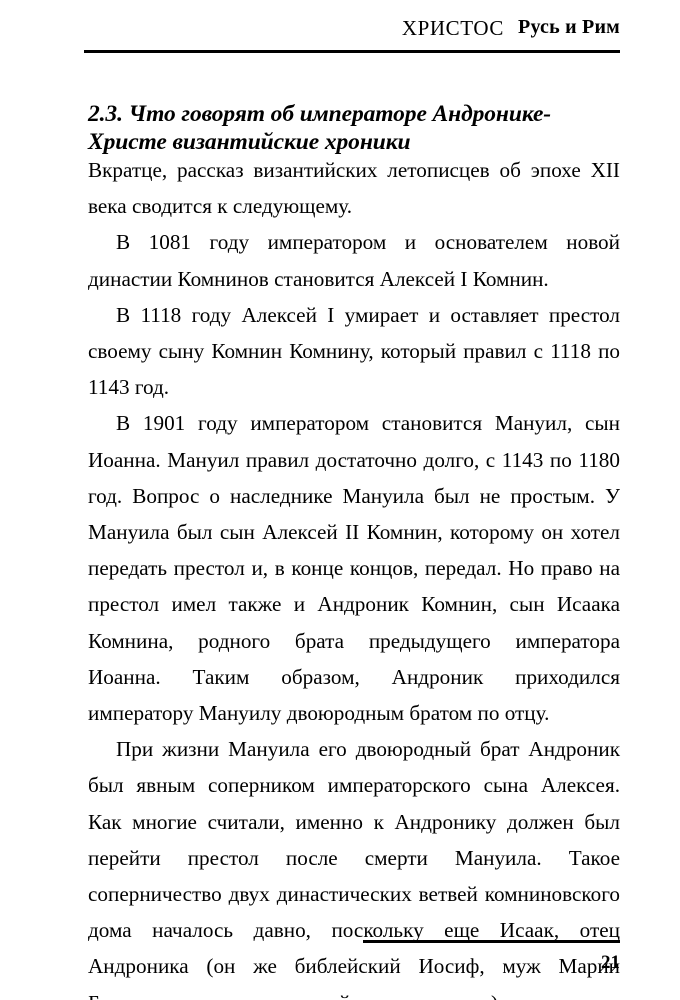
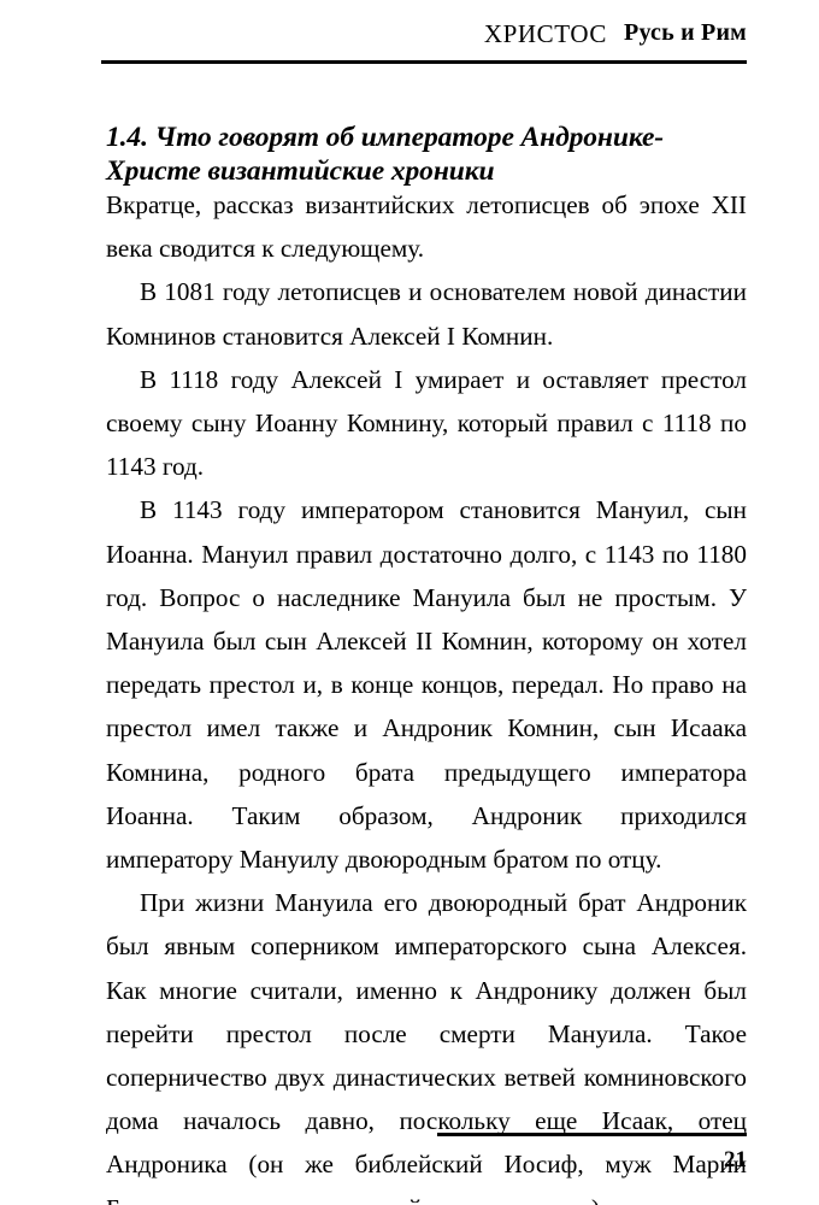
  ХРИСТОС
  Русь и Рим
- 2.3. Что говорят об императоре Андронике-Христе византийские хроники
+ 1.4. Что говорят об императоре Андронике-Христе византийские хроники
  Вкратце, рассказ византийских летописцев об эпохе XII века сводится к следующему.
- В 1081 году императором и основателем новой династии Комнинов становится Алексей I Комнин.
+ В 1081 году летописцев и основателем новой династии Комнинов становится Алексей I Комнин.
- В 1118 году Алексей I умирает и оставляет престол своему сыну Комнин Комнину, который правил с 1118 по 1143 год.
+ В 1118 году Алексей I умирает и оставляет престол своему сыну Иоанну Комнину, который правил с 1118 по 1143 год.
- В 1901 году императором становится Мануил, сын Иоанна. Мануил правил достаточно долго, с 1143 по 1180 год. Вопрос о наследнике Мануила был не простым. У Мануила был сын Алексей II Комнин, которому он хотел передать престол и, в конце концов, передал. Но право на престол имел также и Андроник Комнин, сын Исаака Комнина, родного брата предыдущего императора Иоанна. Таким образом, Андроник приходился императору Мануилу двоюродным братом по отцу.
+ В 1143 году императором становится Мануил, сын Иоанна. Мануил правил достаточно долго, с 1143 по 1180 год. Вопрос о наследнике Мануила был не простым. У Мануила был сын Алексей II Комнин, которому он хотел передать престол и, в конце концов, передал. Но право на престол имел также и Андроник Комнин, сын Исаака Комнина, родного брата предыдущего императора Иоанна. Таким образом, Андроник приходился императору Мануилу двоюродным братом по отцу.
  При жизни Мануила его двоюродный брат Андроник был явным соперником императорского сына Алексея. Как многие считали, именно к Андронику должен был перейти престол после смерти Мануила. Такое соперничество двух династических ветвей комниновского дома началось давно, поскольку еще Исаак, отец Андроника (он же библейский Иосиф, муж Марии
  21
